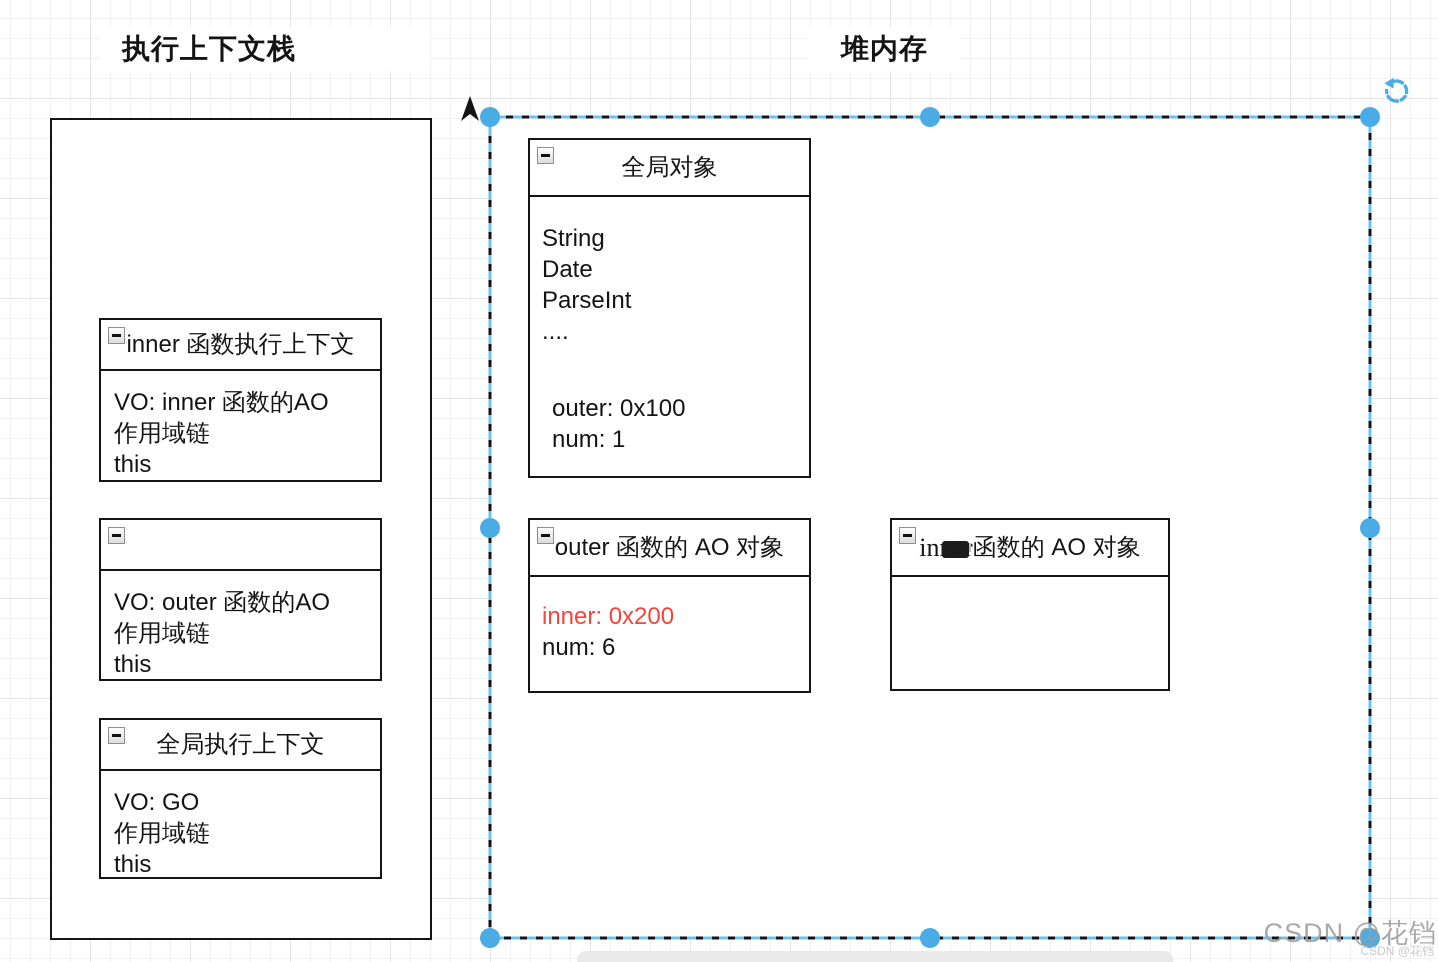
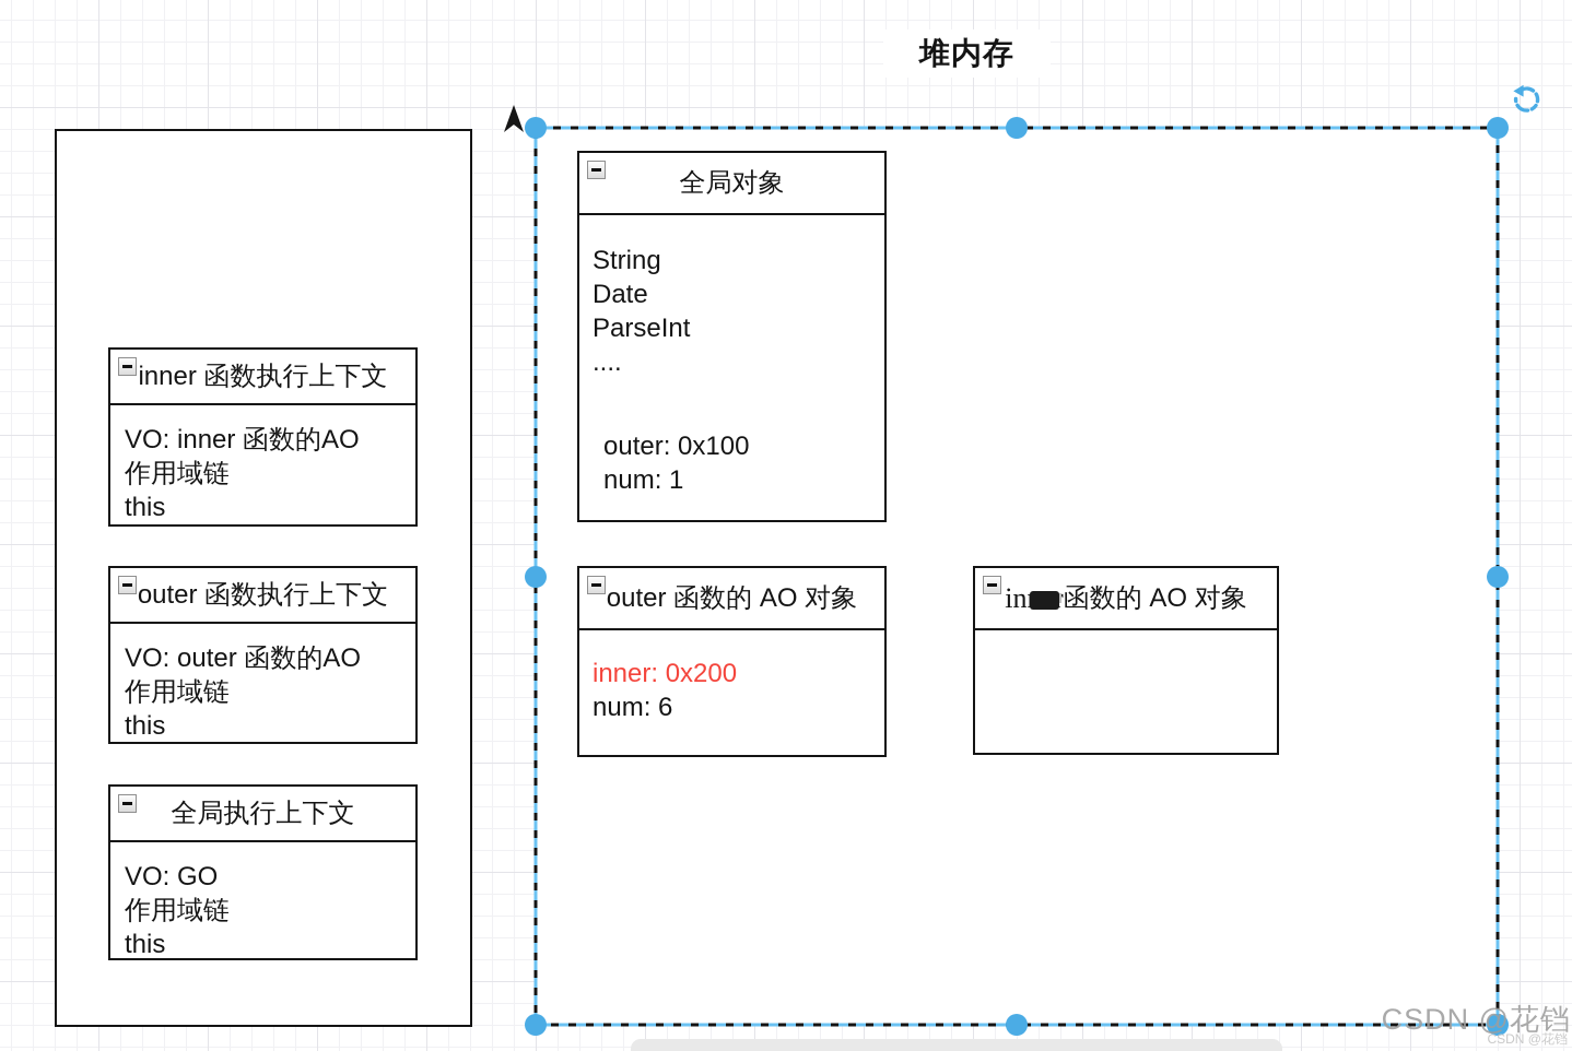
- 执行上下文栈
  堆内存
  inner 函数执行上下文
  VO: inner 函数的AO
  作用域链
  this
+ outer 函数执行上下文
  VO: outer 函数的AO
  作用域链
  this
  全局执行上下文
  VO: GO
  作用域链
  this
  全局对象
  String
  Date
  ParseInt
  ....
  outer: 0x100
  num: 1
  outer 函数的 AO 对象
  inner: 0x200
  num: 6
  函数的 AO 对象
  CSDN @花铛
  CSDN @花铛
